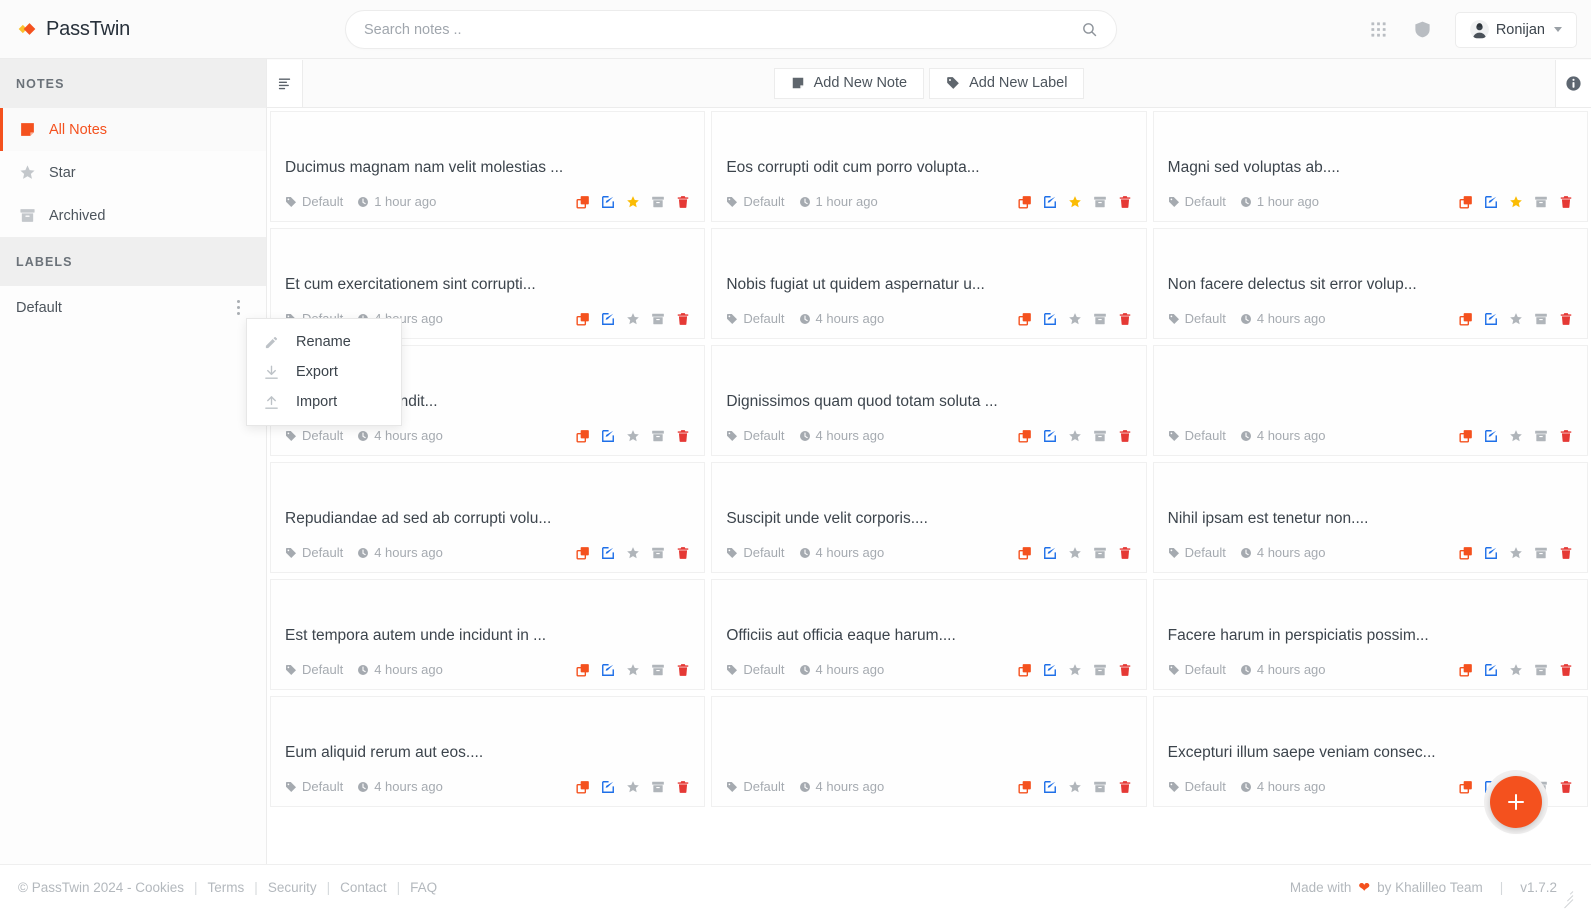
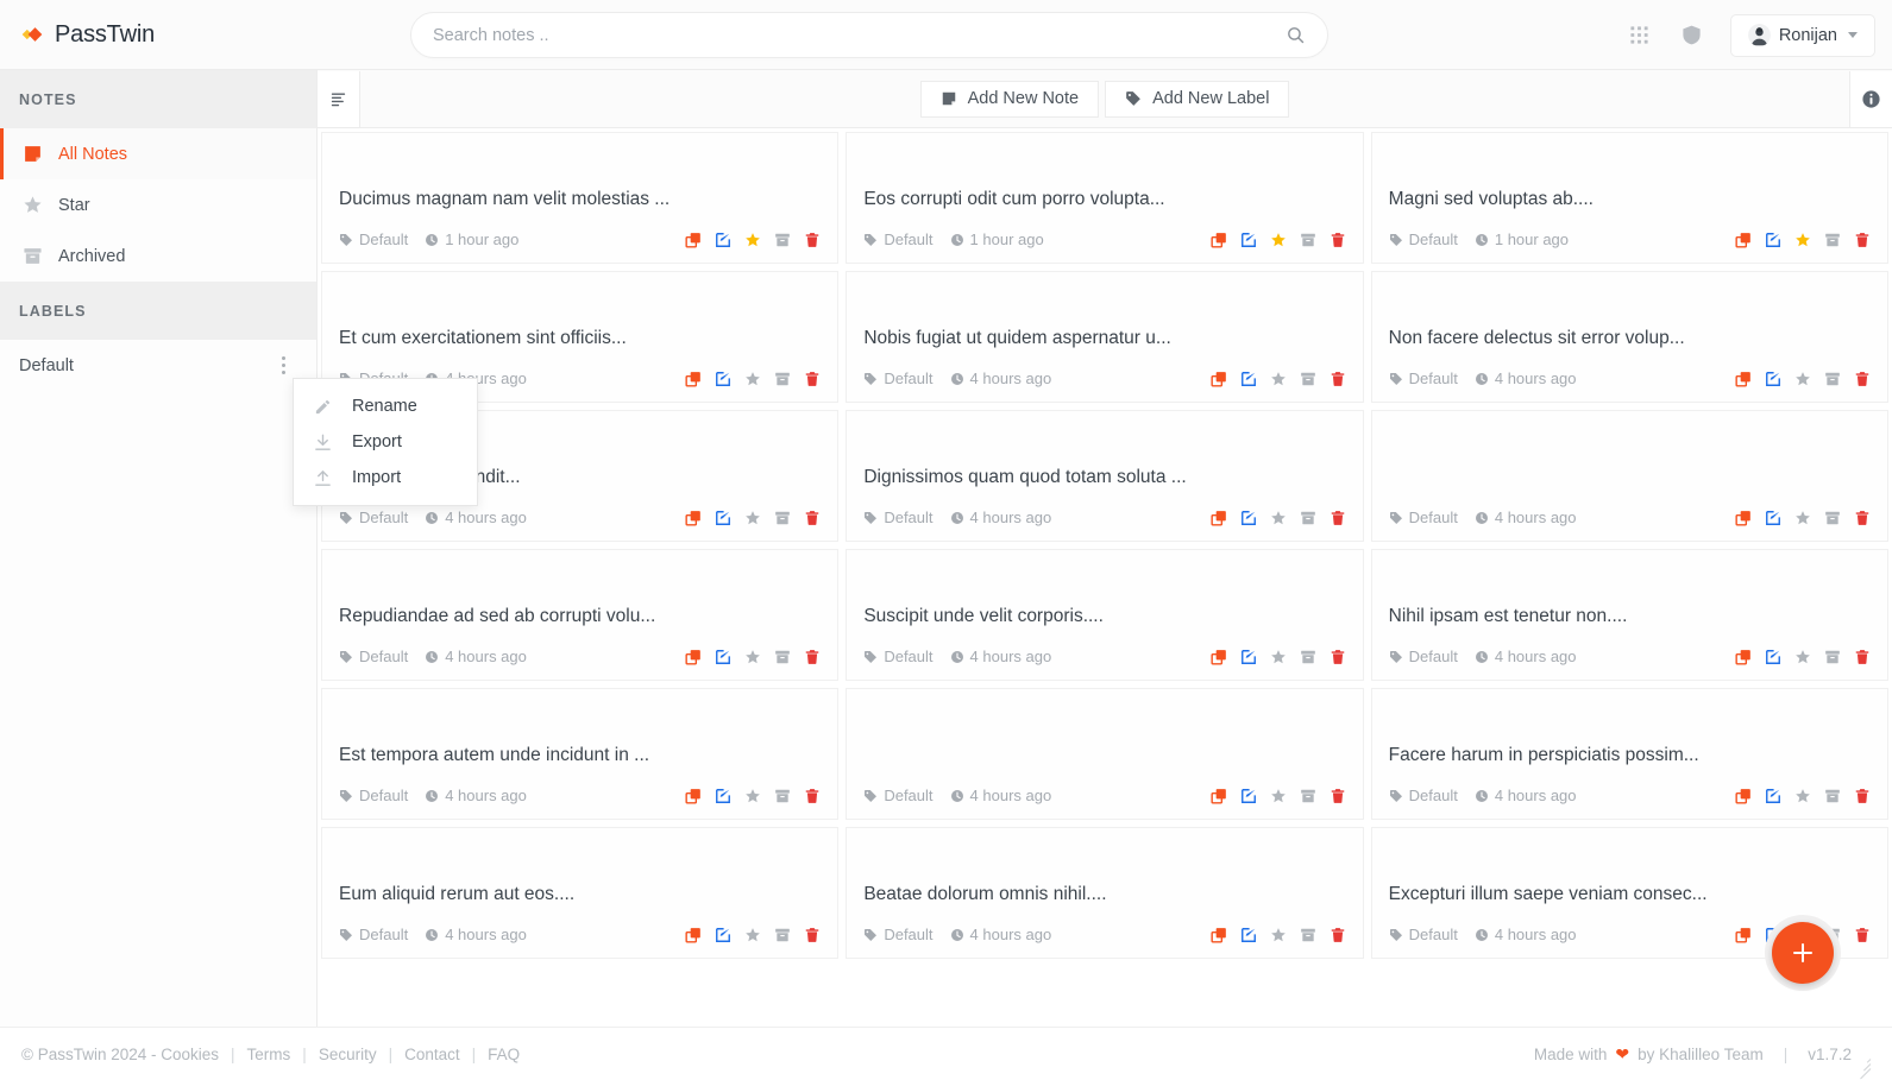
  PassTwin
  Search notes ..
  Ronijan
  NOTES
  All Notes
  Star
  Archived
  LABELS
  Default
  Rename
  Export
  Import
  Add New Note
  Add New Label
  Ducimus magnam nam velit molestias ...
  Default
  1 hour ago
  Eos corrupti odit cum porro volupta...
  Default
  1 hour ago
  Magni sed voluptas ab....
  Default
  1 hour ago
- Et cum exercitationem sint corrupti...
+ Et cum exercitationem sint officiis...
  Nobis fugiat ut quidem aspernatur u...
  Default
  4 hours ago
  Non facere delectus sit error volup...
  Default
  4 hours ago
  Default
  4 hours ago
  Dignissimos quam quod totam soluta ...
  Default
  4 hours ago
  Default
  4 hours ago
  Repudiandae ad sed ab corrupti volu...
  Default
  4 hours ago
  Suscipit unde velit corporis....
  Default
  4 hours ago
  Nihil ipsam est tenetur non....
  Default
  4 hours ago
  Est tempora autem unde incidunt in ...
  Default
  4 hours ago
- Officiis aut officia eaque harum....
  Default
  4 hours ago
  Facere harum in perspiciatis possim...
  Default
  4 hours ago
  Eum aliquid rerum aut eos....
  Default
  4 hours ago
+ Beatae dolorum omnis nihil....
  Default
  4 hours ago
  Excepturi illum saepe veniam consec...
  Default
  4 hours ago
  © PassTwin 2024 - Cookies
  |
  Terms
  Security
  |
  Contact
  |
  FAQ
  Made with
  ❤
  by Khalilleo Team
  |
  v1.7.2
